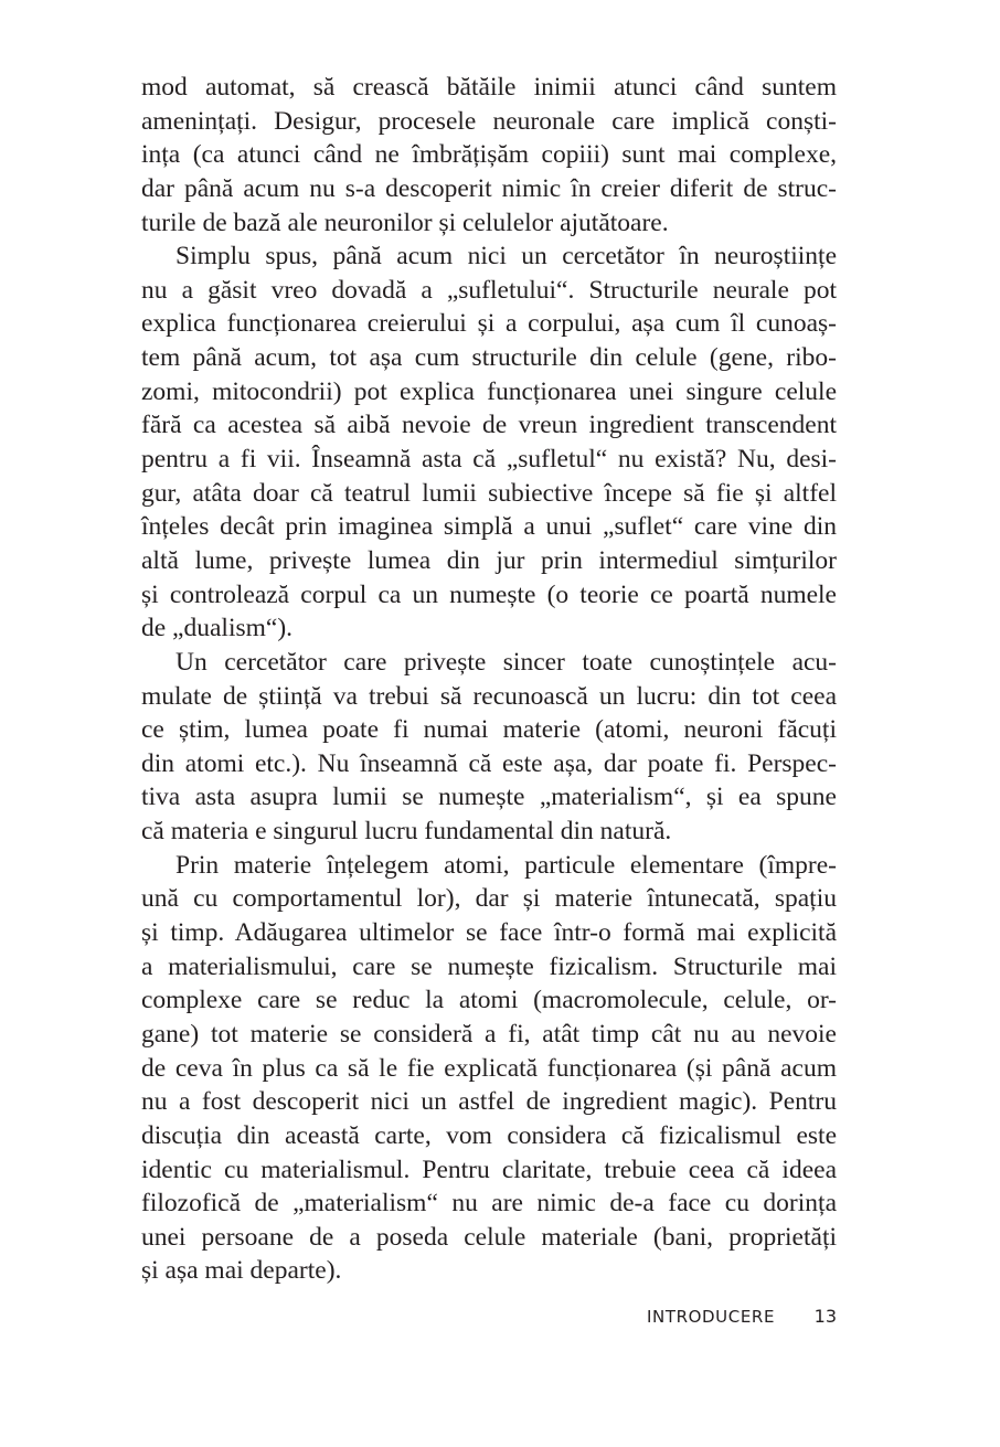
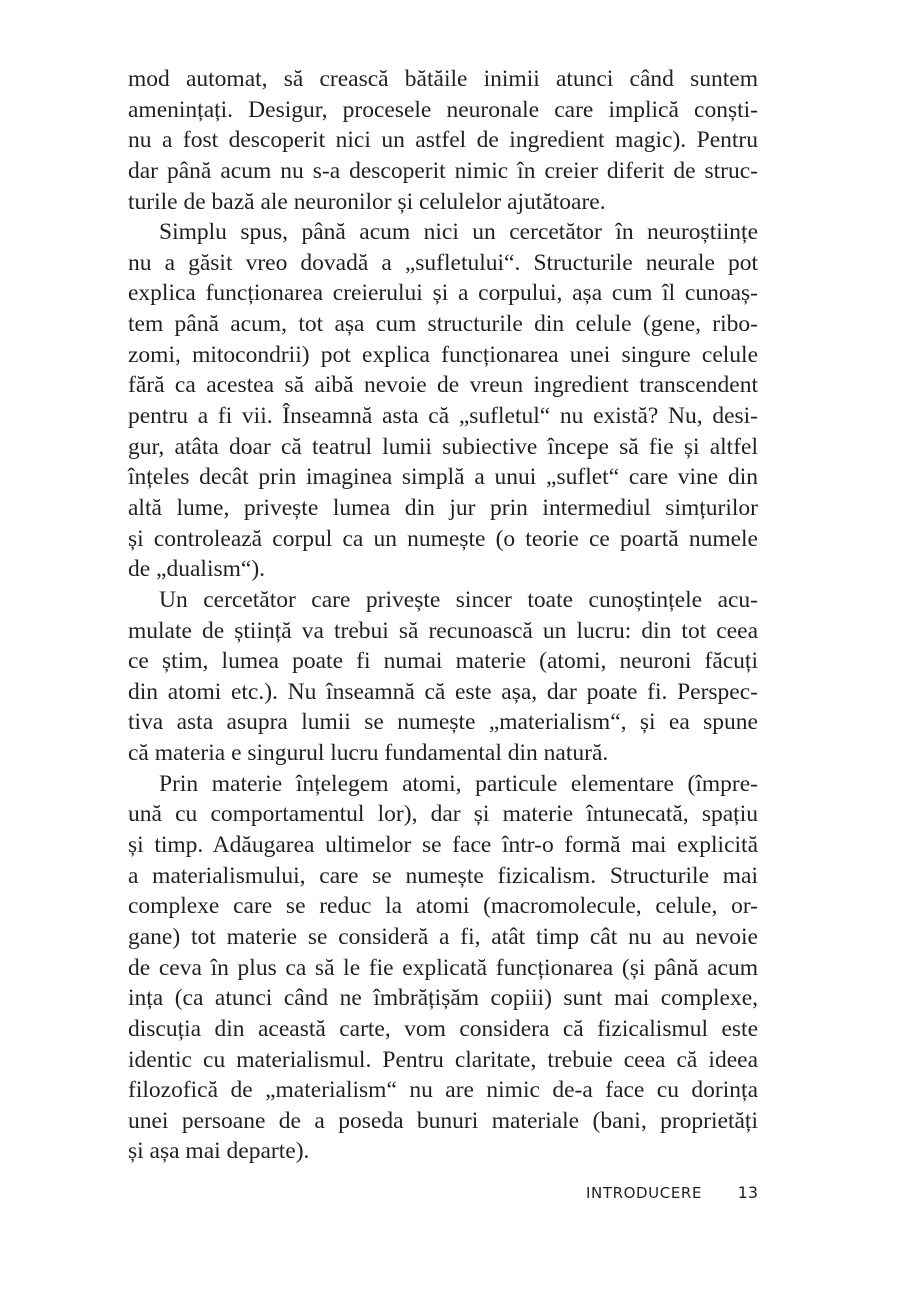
  mod automat, să crească bătăile inimii atunci când suntem
  amenințați. Desigur, procesele neuronale care implică conști-
- ința (ca atunci când ne îmbrățișăm copiii) sunt mai complexe,
+ nu a fost descoperit nici un astfel de ingredient magic). Pentru
  dar până acum nu s-a descoperit nimic în creier diferit de struc-
  turile de bază ale neuronilor și celulelor ajutătoare.
  Simplu spus, până acum nici un cercetător în neuroștiințe
  nu a găsit vreo dovadă a „sufletului“. Structurile neurale pot
  explica funcționarea creierului și a corpului, așa cum îl cunoaș-
  tem până acum, tot așa cum structurile din celule (gene, ribo-
  zomi, mitocondrii) pot explica funcționarea unei singure celule
  fără ca acestea să aibă nevoie de vreun ingredient transcendent
  pentru a fi vii. Înseamnă asta că „sufletul“ nu există? Nu, desi-
  gur, atâta doar că teatrul lumii subiective începe să fie și altfel
  înțeles decât prin imaginea simplă a unui „suflet“ care vine din
  altă lume, privește lumea din jur prin intermediul simțurilor
  și controlează corpul ca un numește (o teorie ce poartă numele
  de „dualism“).
  Un cercetător care privește sincer toate cunoștințele acu-
  mulate de știință va trebui să recunoască un lucru: din tot ceea
  ce știm, lumea poate fi numai materie (atomi, neuroni făcuți
  din atomi etc.). Nu înseamnă că este așa, dar poate fi. Perspec-
  tiva asta asupra lumii se numește „materialism“, și ea spune
  că materia e singurul lucru fundamental din natură.
  Prin materie înțelegem atomi, particule elementare (împre-
  ună cu comportamentul lor), dar și materie întunecată, spațiu
  și timp. Adăugarea ultimelor se face într-o formă mai explicită
  a materialismului, care se numește fizicalism. Structurile mai
  complexe care se reduc la atomi (macromolecule, celule, or-
  gane) tot materie se consideră a fi, atât timp cât nu au nevoie
  de ceva în plus ca să le fie explicată funcționarea (și până acum
- nu a fost descoperit nici un astfel de ingredient magic). Pentru
+ ința (ca atunci când ne îmbrățișăm copiii) sunt mai complexe,
  discuția din această carte, vom considera că fizicalismul este
  identic cu materialismul. Pentru claritate, trebuie ceea că ideea
  filozofică de „materialism“ nu are nimic de-a face cu dorința
- unei persoane de a poseda celule materiale (bani, proprietăți
+ unei persoane de a poseda bunuri materiale (bani, proprietăți
  și așa mai departe).
  INTRODUCERE
  13
